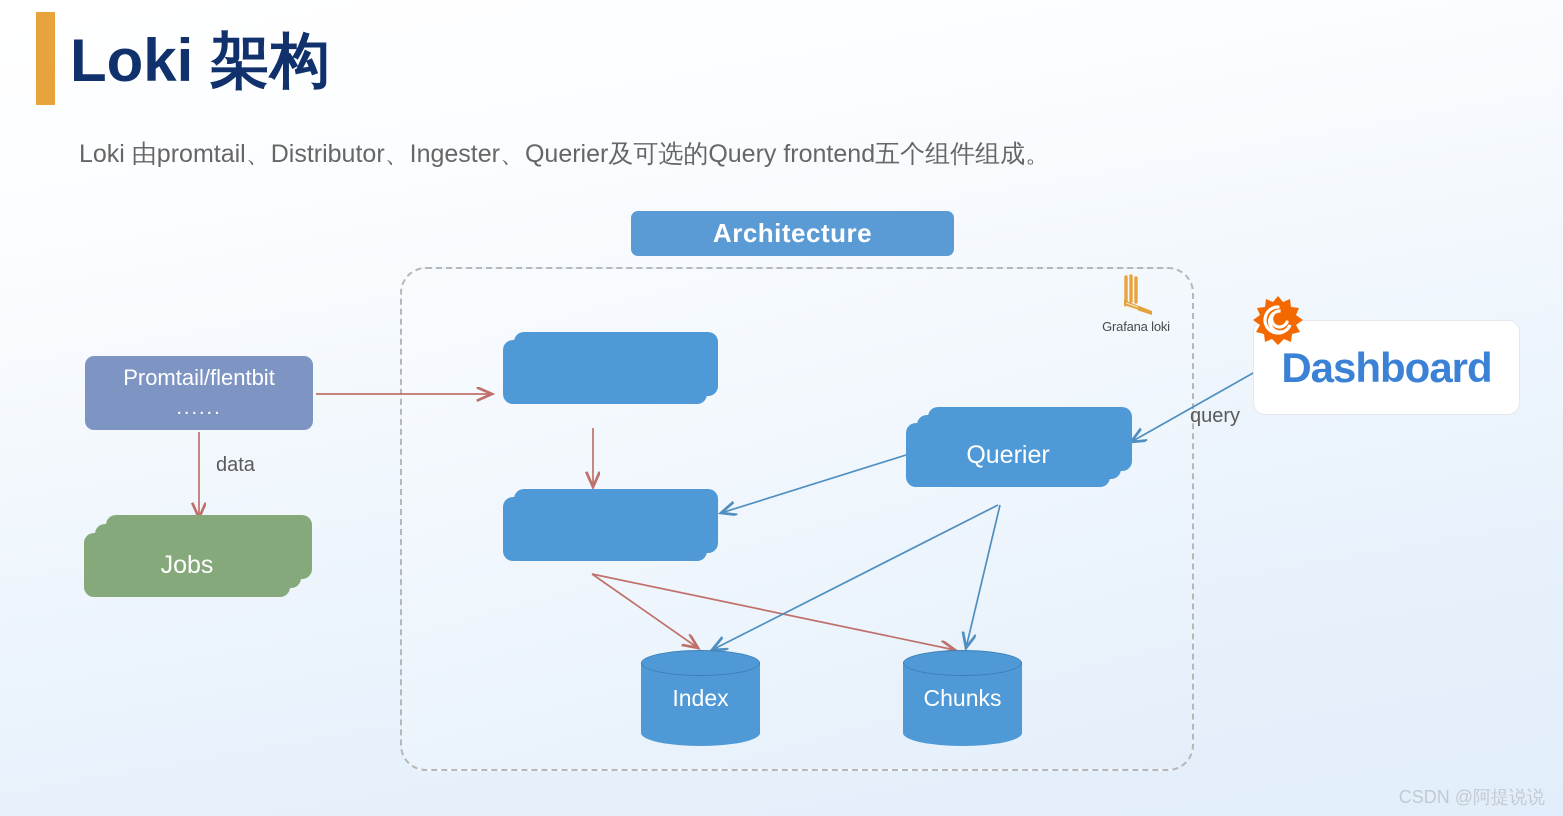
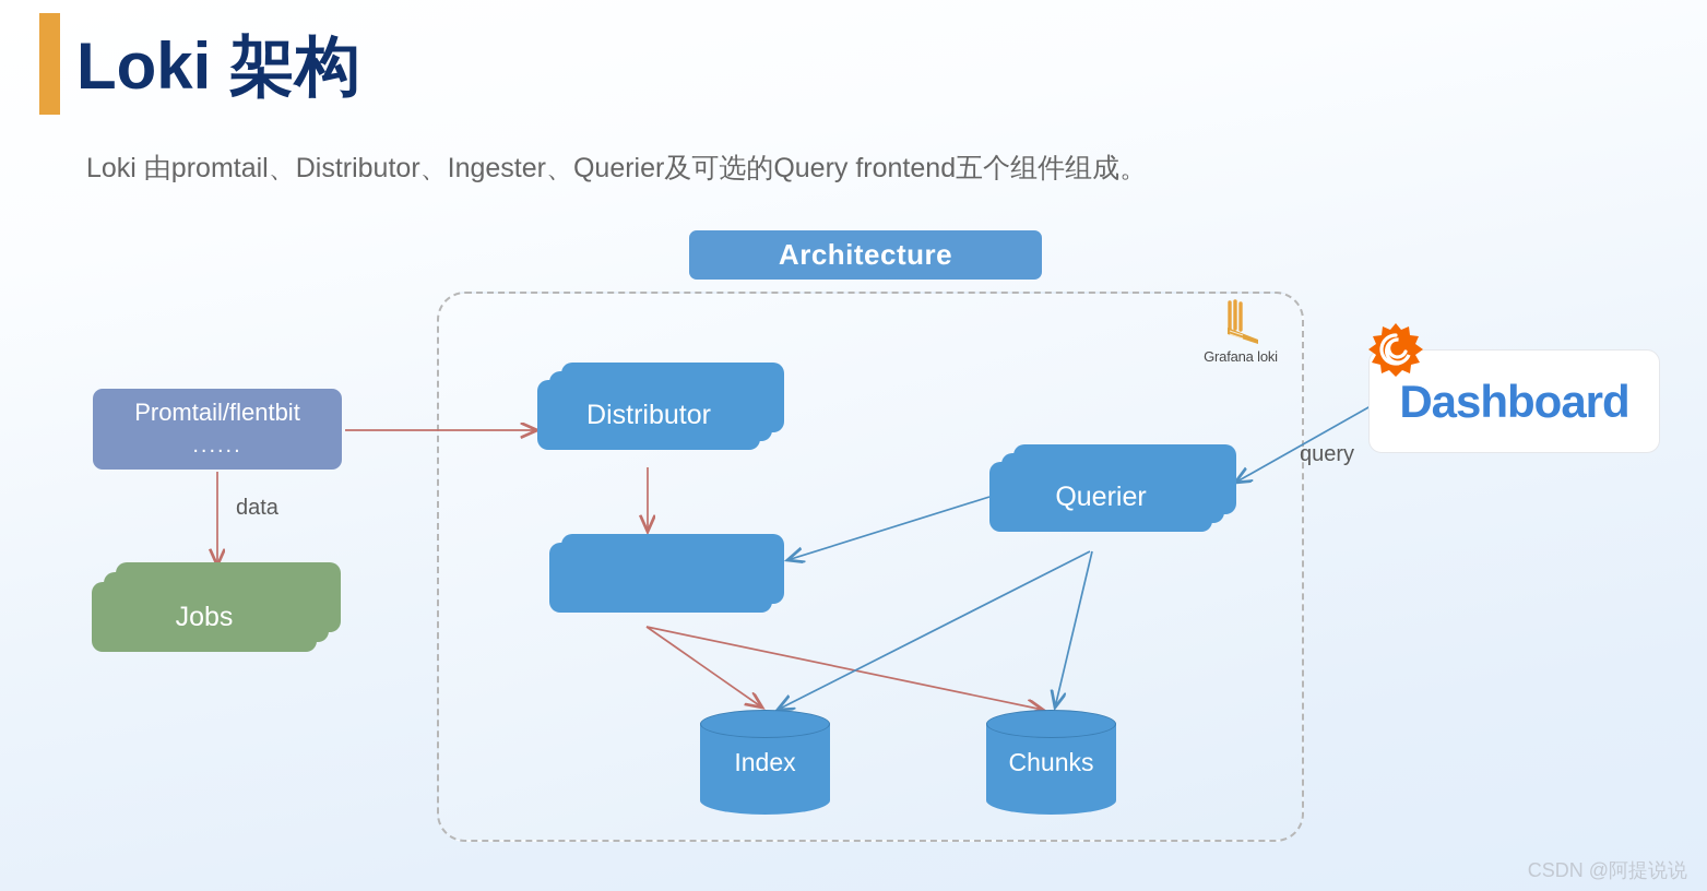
  Loki 架构
  Loki 由promtail、Distributor、Ingester、Querier及可选的Query frontend五个组件组成。
  Architecture
  Promtail/flentbit
  ......
  Jobs
+ Distributor
  Querier
  Index
  Chunks
  data
  query
  Grafana loki
  Dashboard
  CSDN @阿提说说
